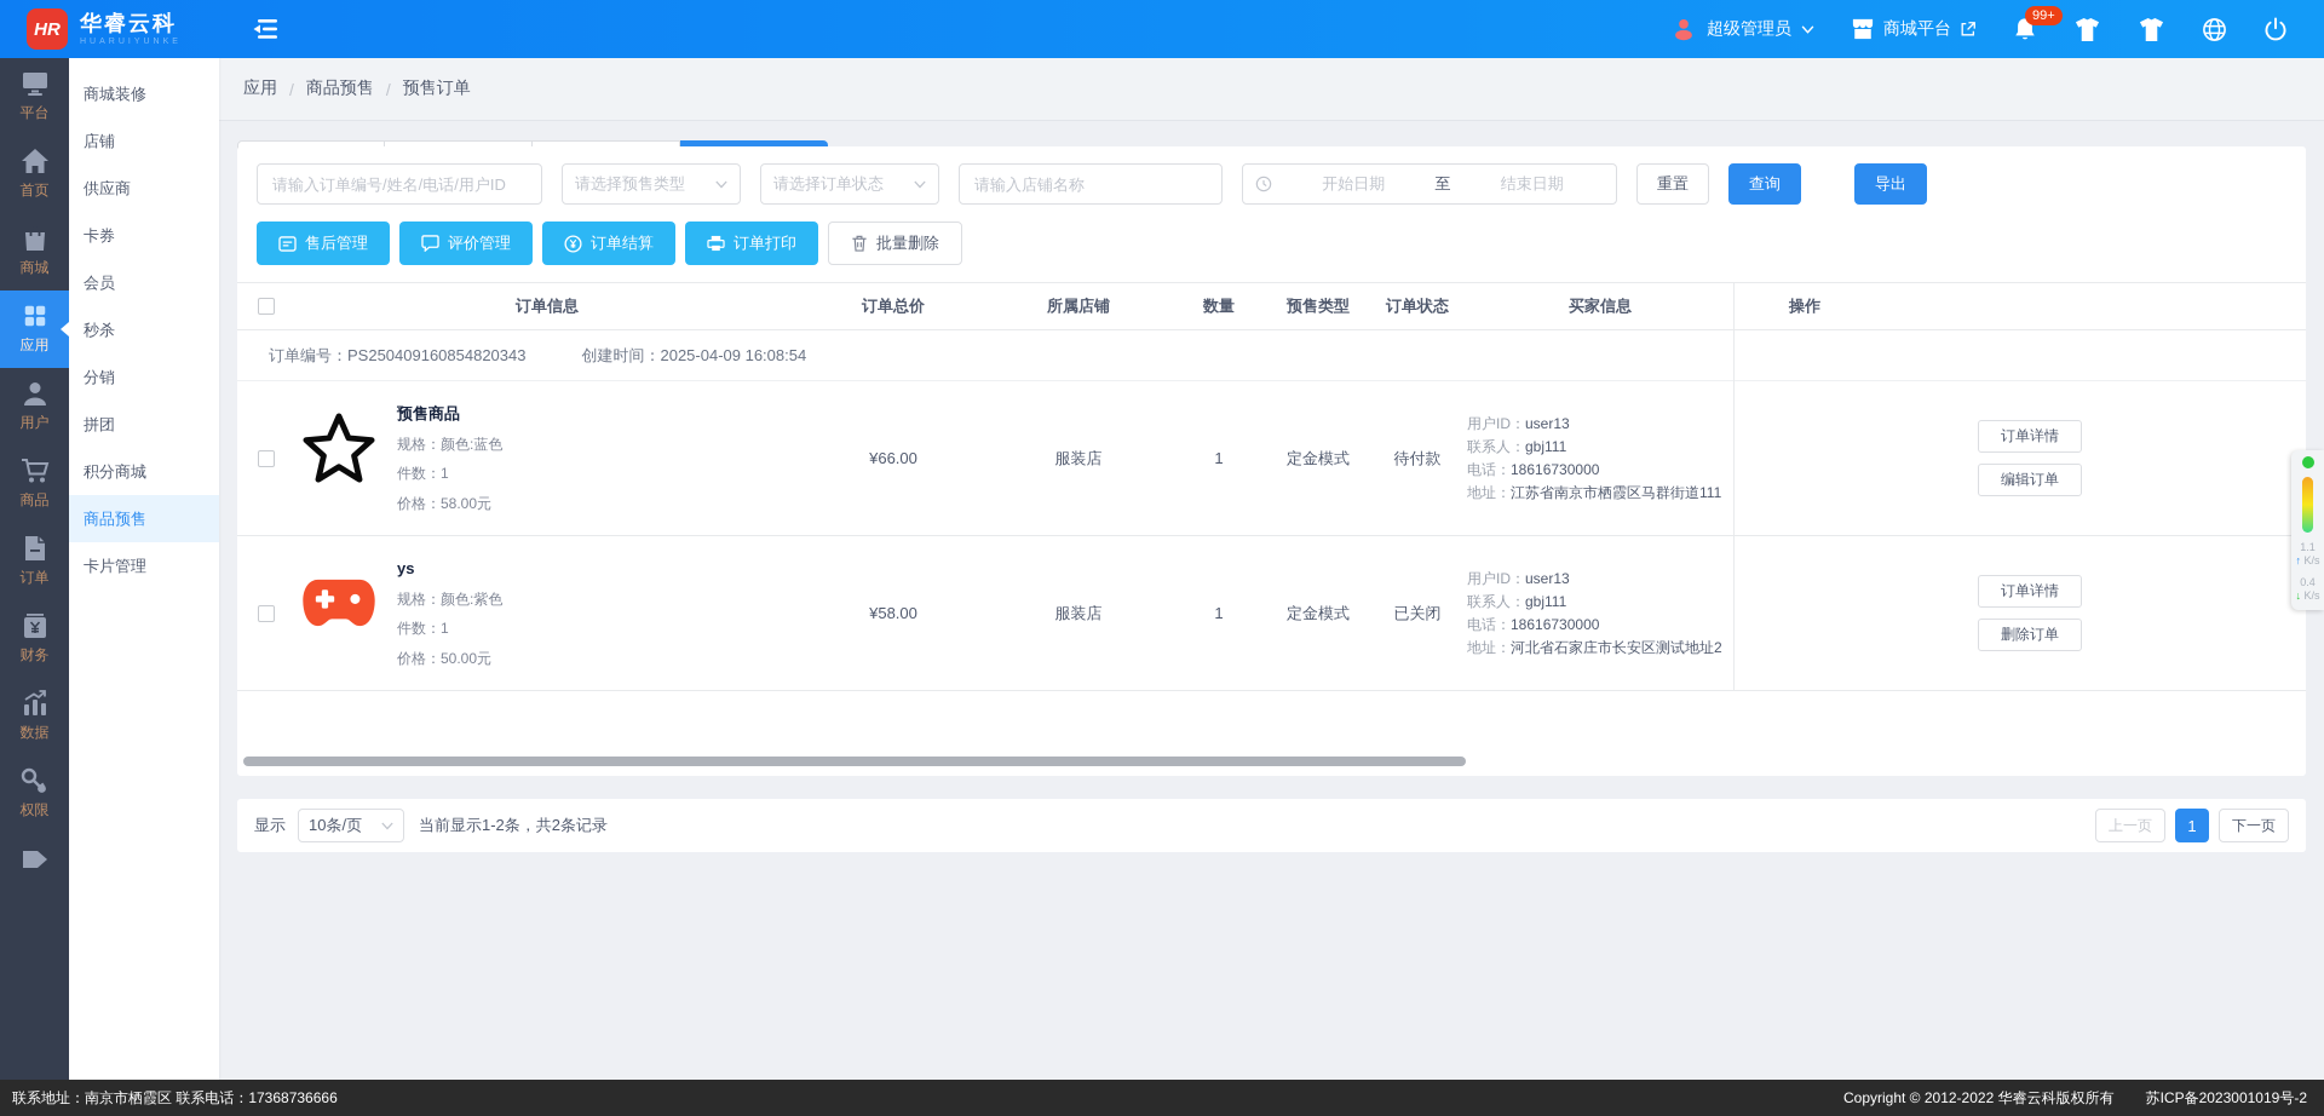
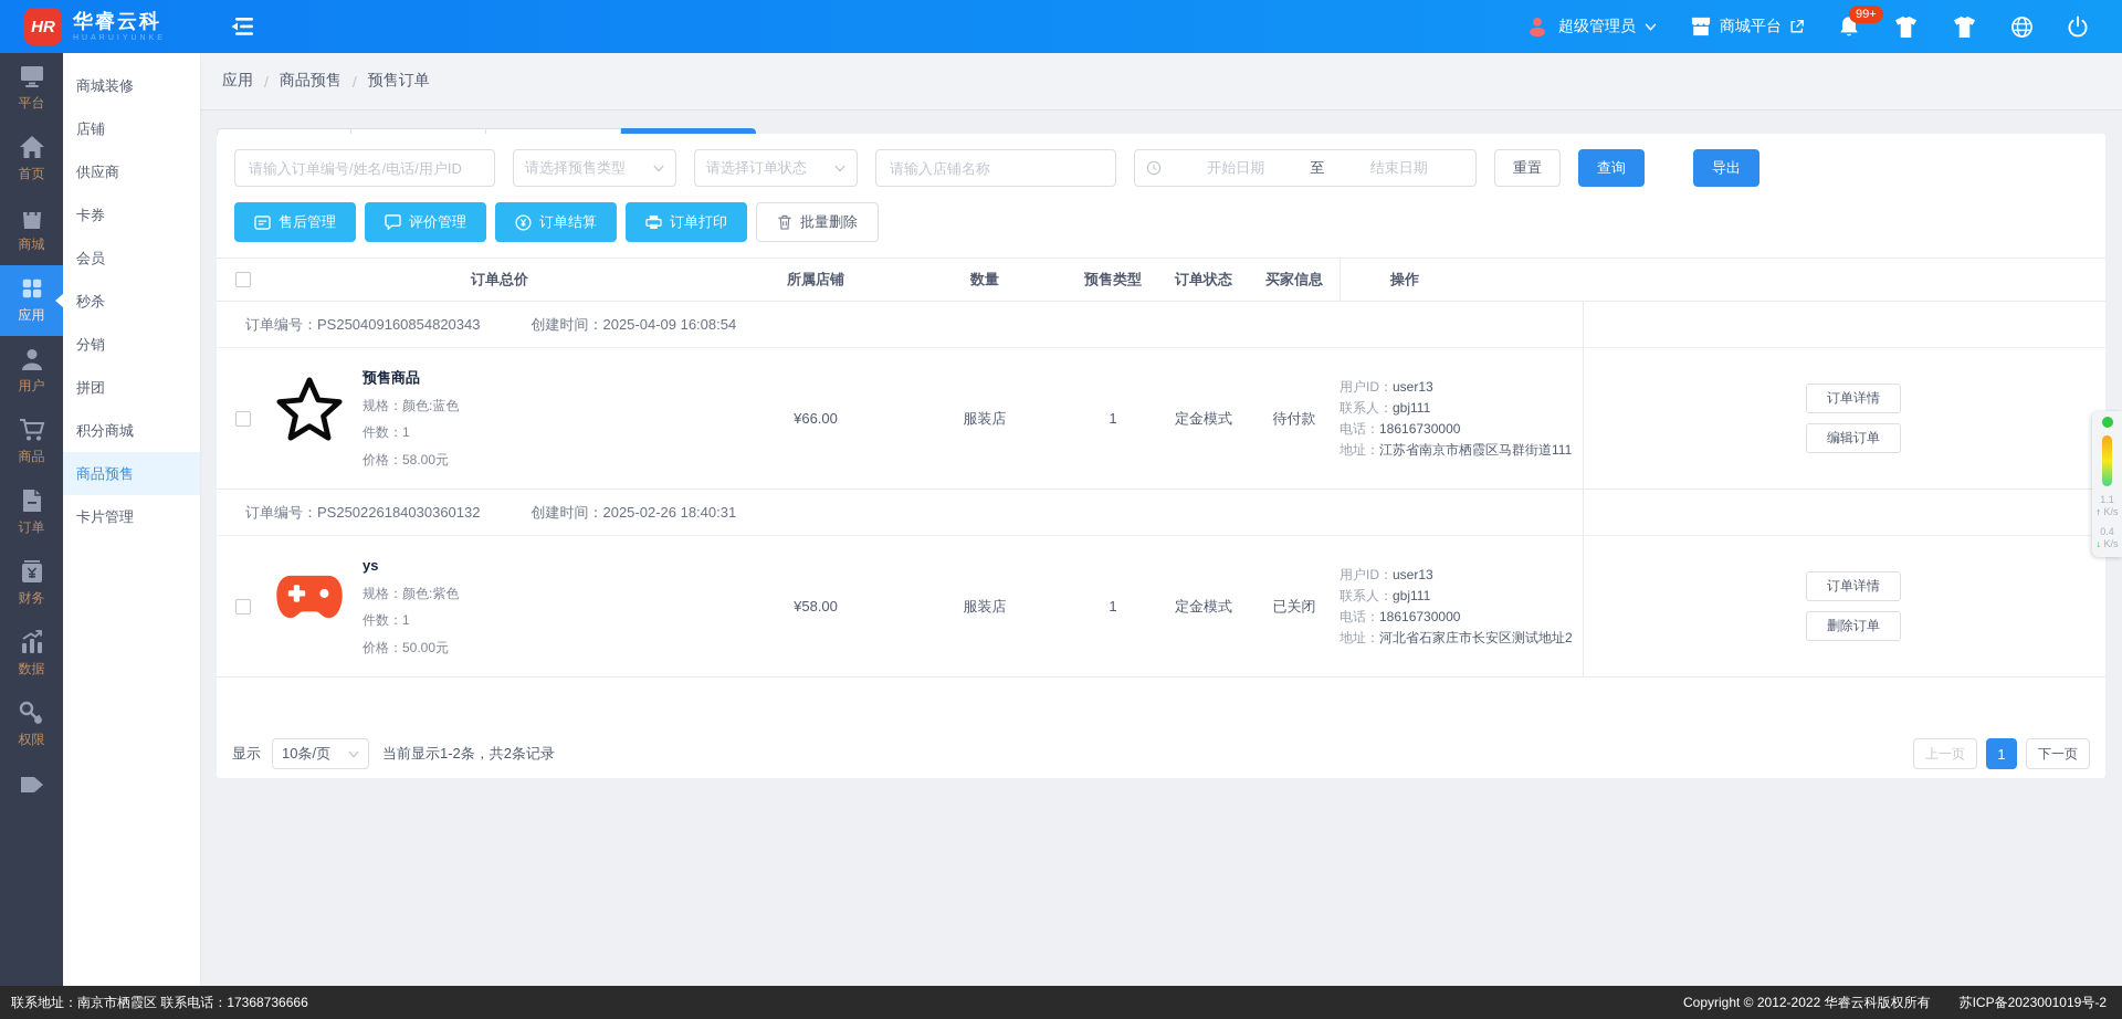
  HR
  华睿云科
  超级管理员
  商城平台
  99+
  平台
  首页
  商城
  应用
  用户
  商品
  订单
  财务
  数据
  权限
  商城装修
  店铺
  供应商
  卡券
  会员
  秒杀
  分销
  拼团
  积分商城
  商品预售
  卡片管理
  应用
  /
  商品预售
  /
  预售订单
  请输入订单编号/姓名/电话/用户ID
  请选择预售类型
  请选择订单状态
  请输入店铺名称
  开始日期
  至
  结束日期
  重置
  查询
  导出
  售后管理
  评价管理
  订单结算
  订单打印
  批量删除
- 订单信息
  订单总价
  所属店铺
  数量
  预售类型
  订单状态
  买家信息
  操作
  订单编号：PS250409160854820343
  创建时间：2025-04-09 16:08:54
  预售商品
  规格：颜色:蓝色
  件数：1
  价格：58.00元
  ¥66.00
  服装店
  1
  定金模式
  待付款
  用户ID：user13
  联系人：gbj111
  电话：18616730000
  地址：江苏省南京市栖霞区马群街道111
  订单详情
  编辑订单
+ 订单编号：PS250226184030360132
+ 创建时间：2025-02-26 18:40:31
  ys
  规格：颜色:紫色
  件数：1
  价格：50.00元
  ¥58.00
  服装店
  1
  定金模式
  已关闭
  用户ID：user13
  联系人：gbj111
  电话：18616730000
  地址：河北省石家庄市长安区测试地址2
  订单详情
  删除订单
  显示
  10条/页
  当前显示1-2条，共2条记录
  上一页
  1
  下一页
  1.1
  ↑ K/s
  0.4
  ↓ K/s
  联系地址：南京市栖霞区 联系电话：17368736666
  Copyright © 2012-2022 华睿云科版权所有
  苏ICP备2023001019号-2
